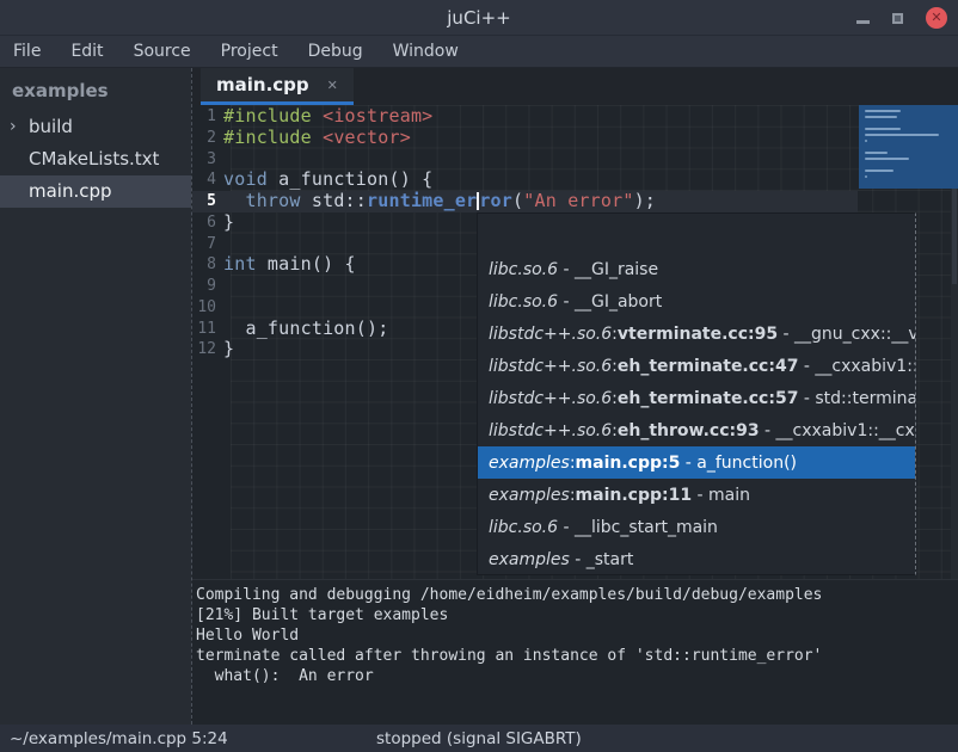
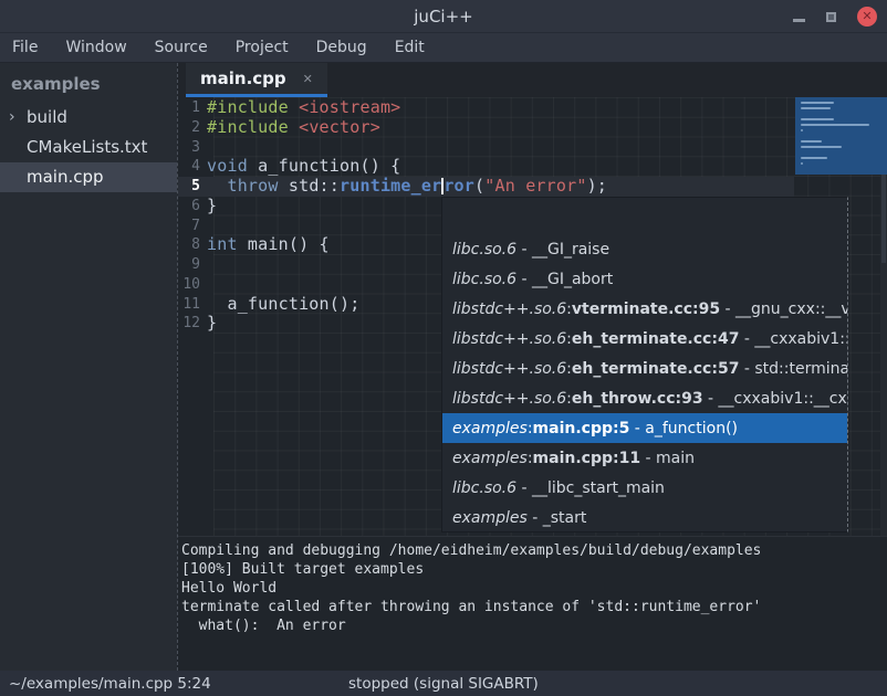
  juCi++
  ✕
  File
- Edit
+ Window
  Source
  Project
  Debug
- Window
+ Edit
  examples
  ›
  build
  CMakeLists.txt
  main.cpp
  main.cpp
  ✕
  1
  #include <iostream>
  2
  #include <vector>
  3
  4
  void a_function() {
  5
  throw std::runtime_error("An error");
  6
  }
  7
  8
  int main() {
  9
  10
  11
  a_function();
  12
  }
  libc.so.6
  - __GI_raise
  libc.so.6
  - __GI_abort
  libstdc++.so.6
  :
  vterminate.cc:95
  - __gnu_cxx::__v
  libstdc++.so.6
  :
  eh_terminate.cc:47
  libstdc++.so.6
  :
  eh_terminate.cc:57
  - std::termina
  libstdc++.so.6
  :
  eh_throw.cc:93
  - __cxxabiv1::__cx
  examples
  :
  main.cpp:5
  - a_function()
  examples
  :
  main.cpp:11
  - main
  libc.so.6
  - __libc_start_main
  examples
  - _start
  Compiling and debugging /home/eidheim/examples/build/debug/examples
- [21%] Built target examples
+ [100%] Built target examples
  Hello World
  terminate called after throwing an instance of 'std::runtime_error'
  what(): An error
  ~/examples/main.cpp 5:24
  stopped (signal SIGABRT)
